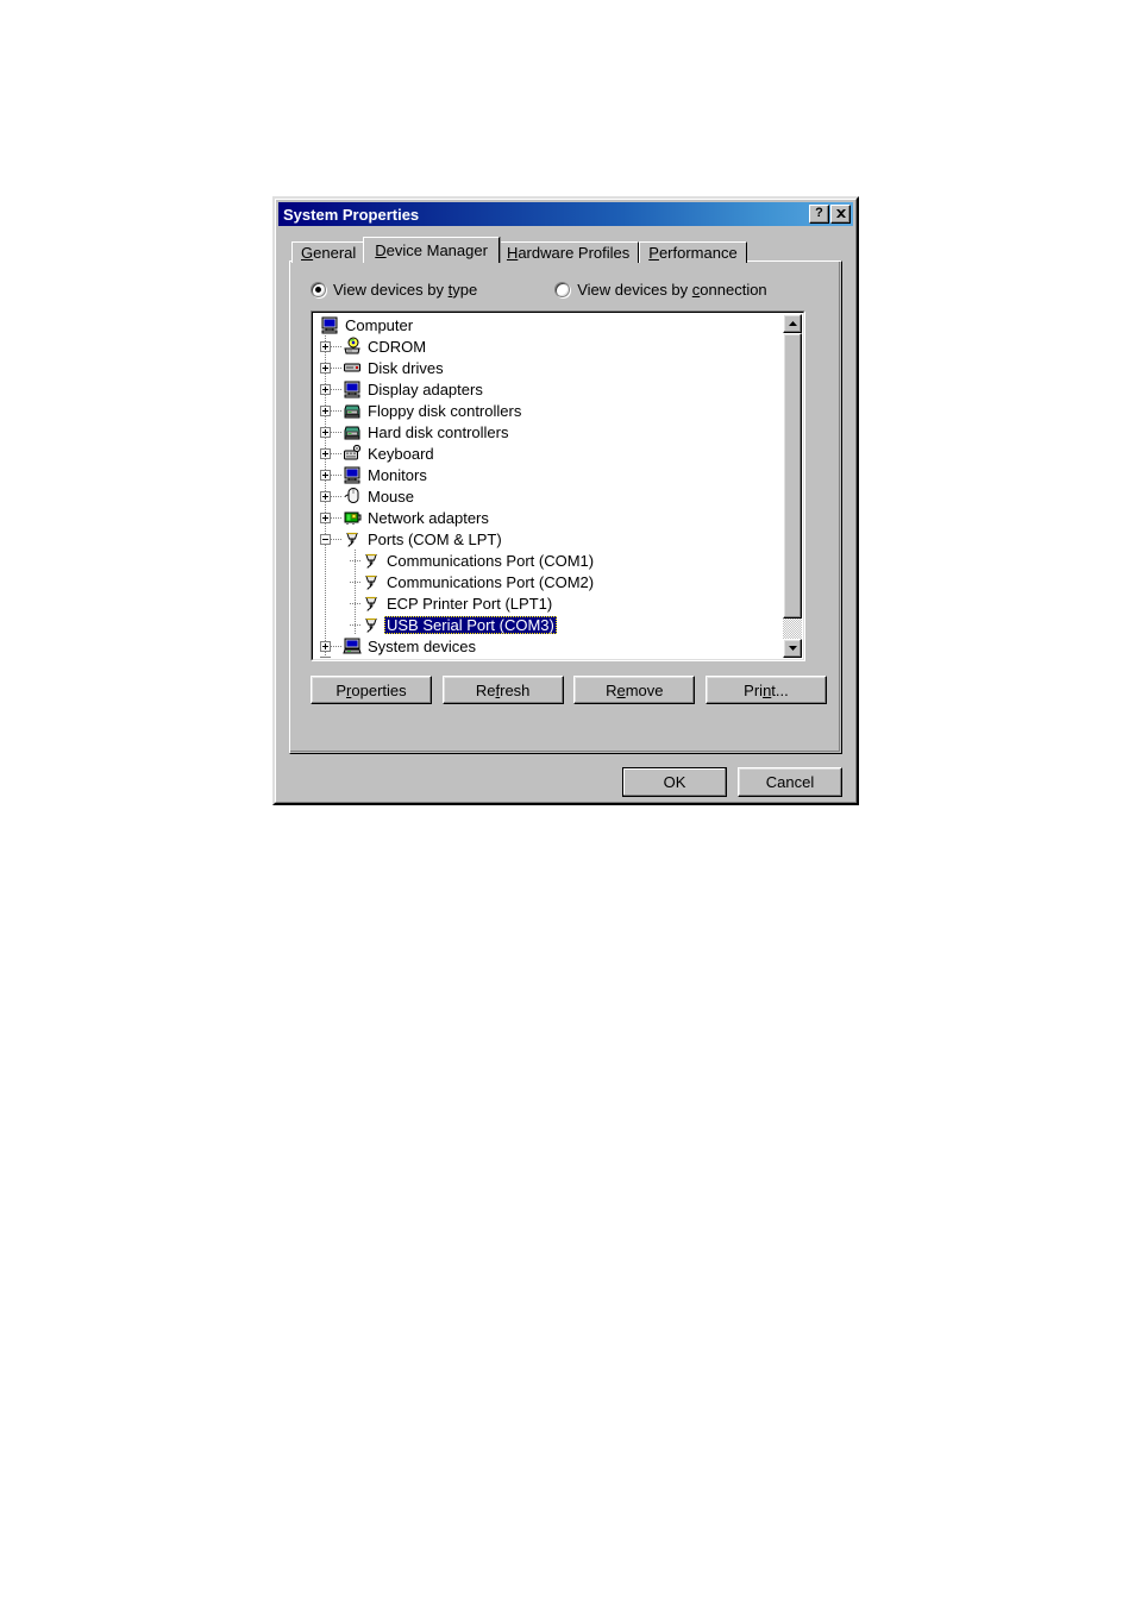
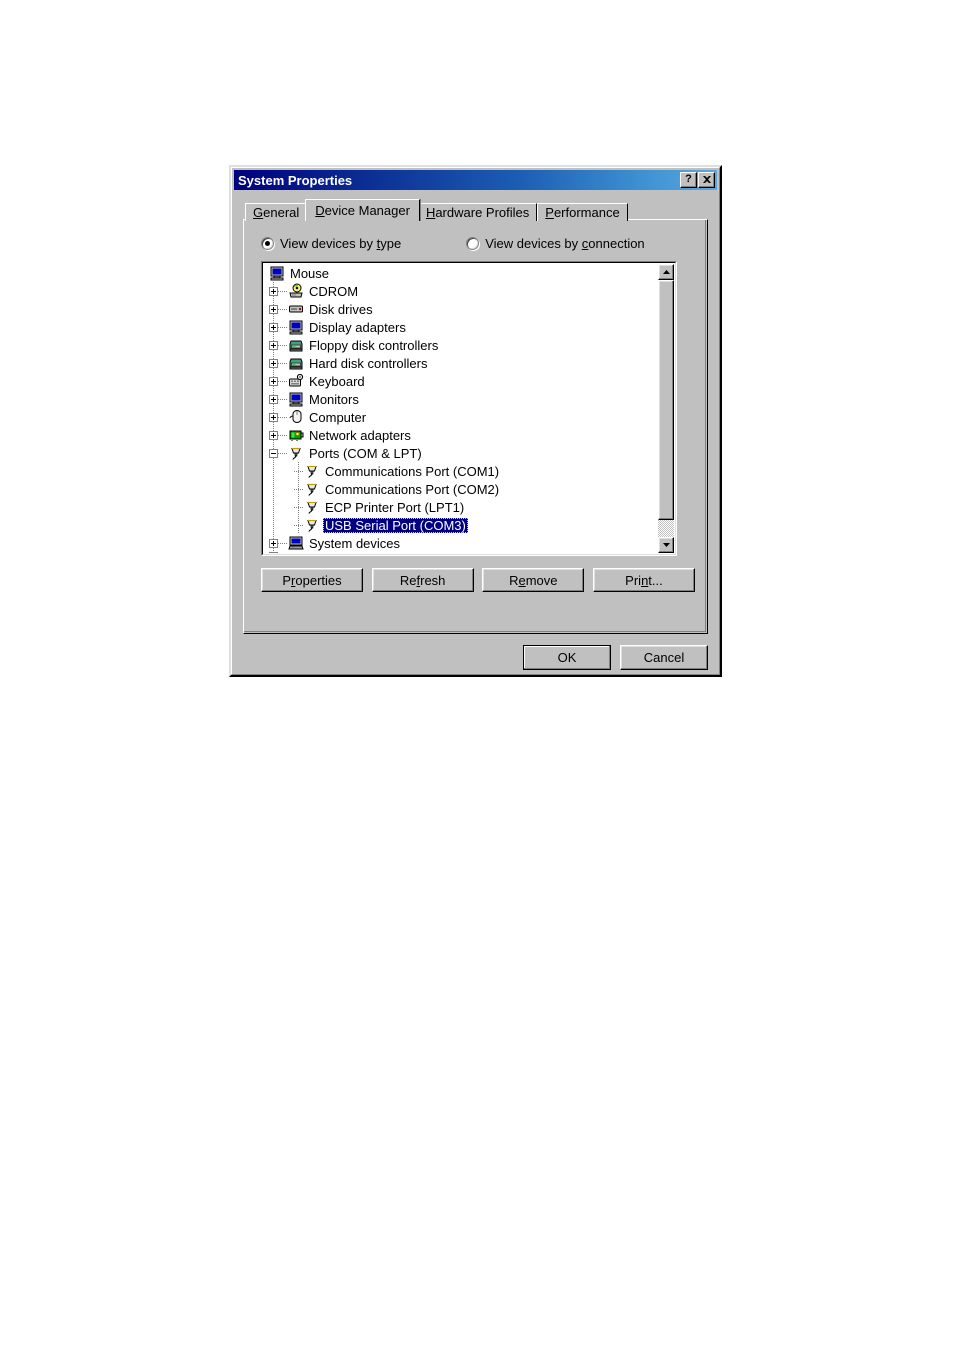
  System Properties
  ?
  General
  Device Manager
  Hardware Profiles
  Performance
  View devices by type
  View devices by connection
- Computer
+ Mouse
  CDROM
  Disk drives
  Display adapters
  Floppy disk controllers
  Hard disk controllers
  Keyboard
  Monitors
- Mouse
+ Computer
  Network adapters
  Ports (COM & LPT)
  Communications Port (COM1)
  Communications Port (COM2)
  ECP Printer Port (LPT1)
  USB Serial Port (COM3)
  System devices
  Properties
  Refresh
  Remove
  Print...
  OK
  Cancel
